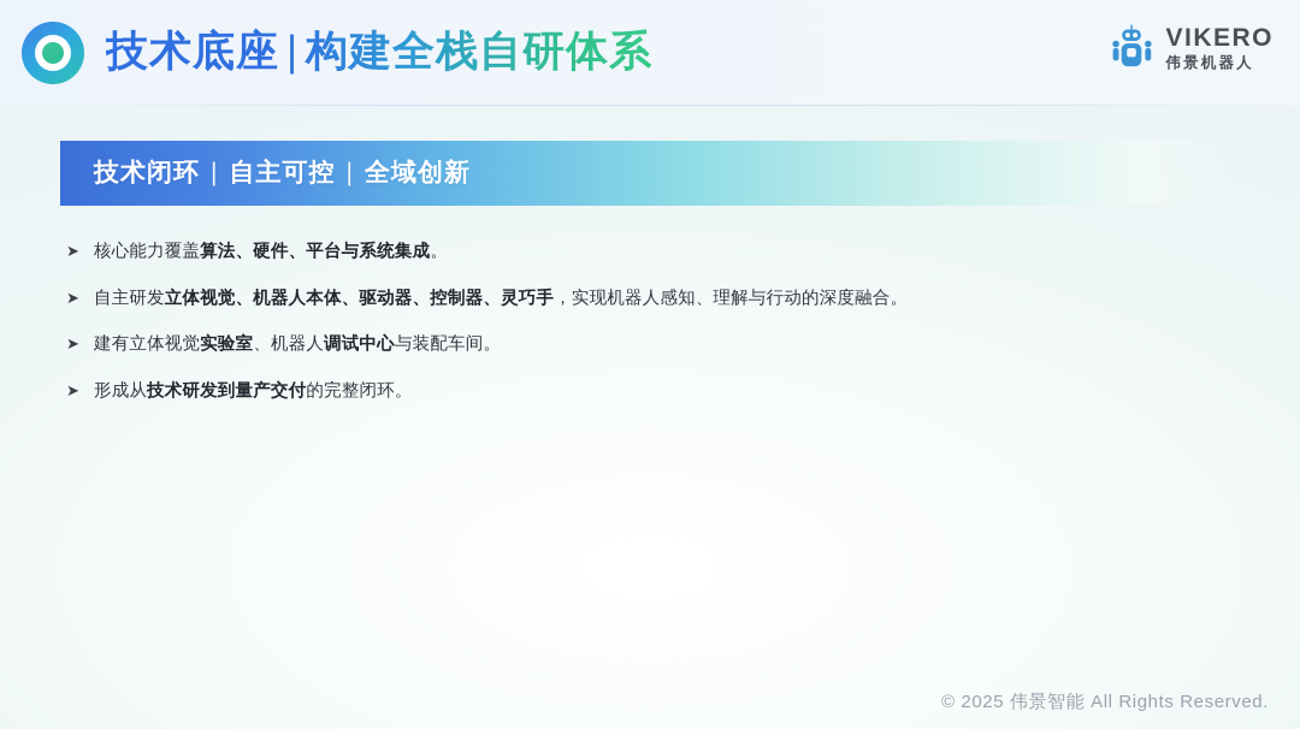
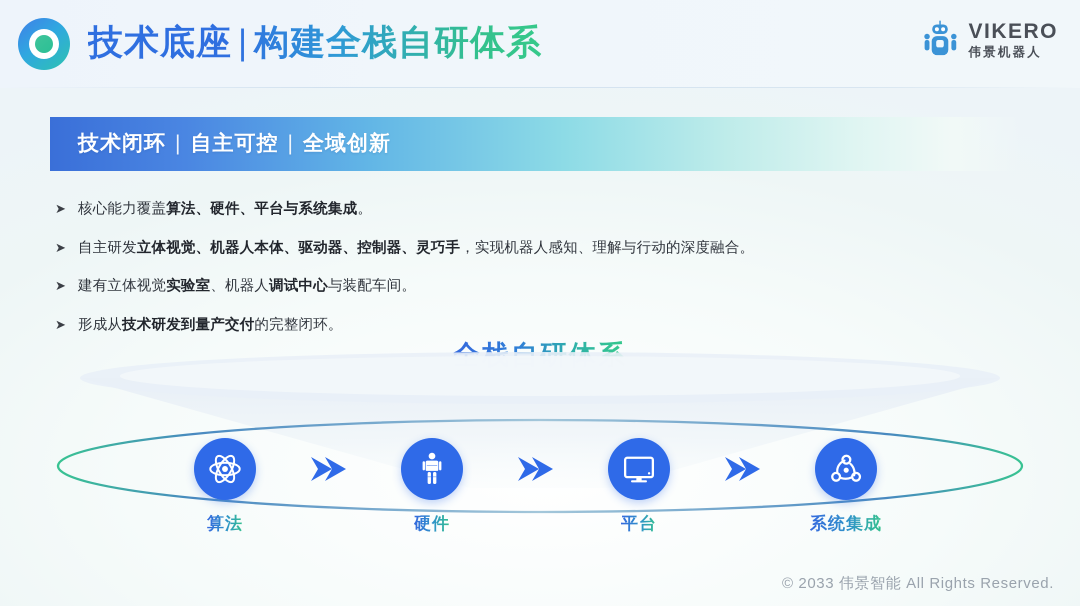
  技术底座 | 构建全栈自研体系
  VIKERO
  伟景机器人
  技术闭环 | 自主可控 | 全域创新
  ➤
  核心能力覆盖算法、硬件、平台与系统集成。
  ➤
  自主研发立体视觉、机器人本体、驱动器、控制器、灵巧手，实现机器人感知、理解与行动的深度融合。
  ➤
  建有立体视觉实验室、机器人调试中心与装配车间。
  ➤
  形成从技术研发到量产交付的完整闭环。
+ 算法
+ 硬件
+ 平台
+ 系统集成
- © 2025 伟景智能 All Rights Reserved.
+ © 2033 伟景智能 All Rights Reserved.
